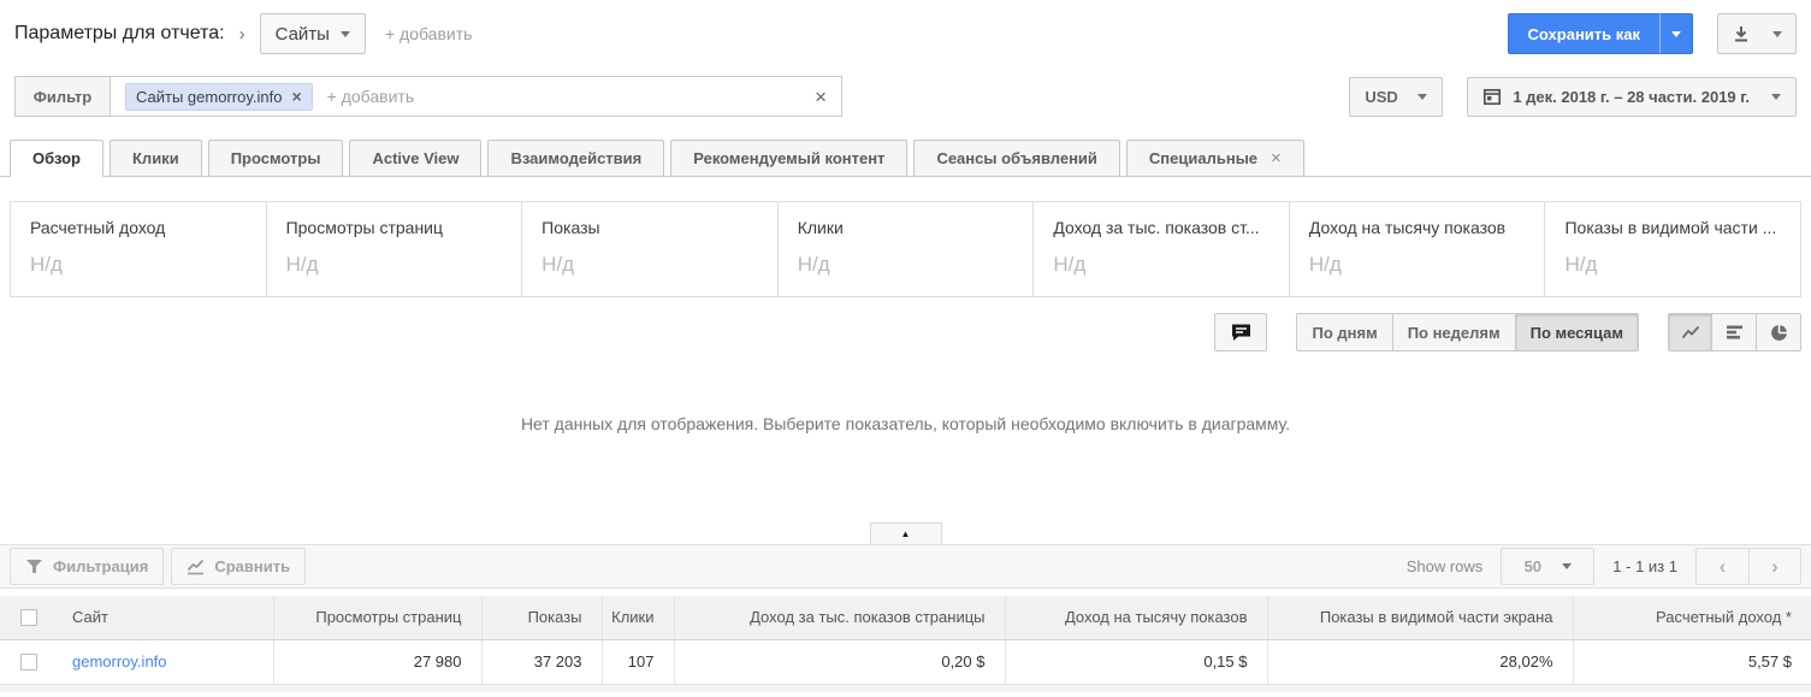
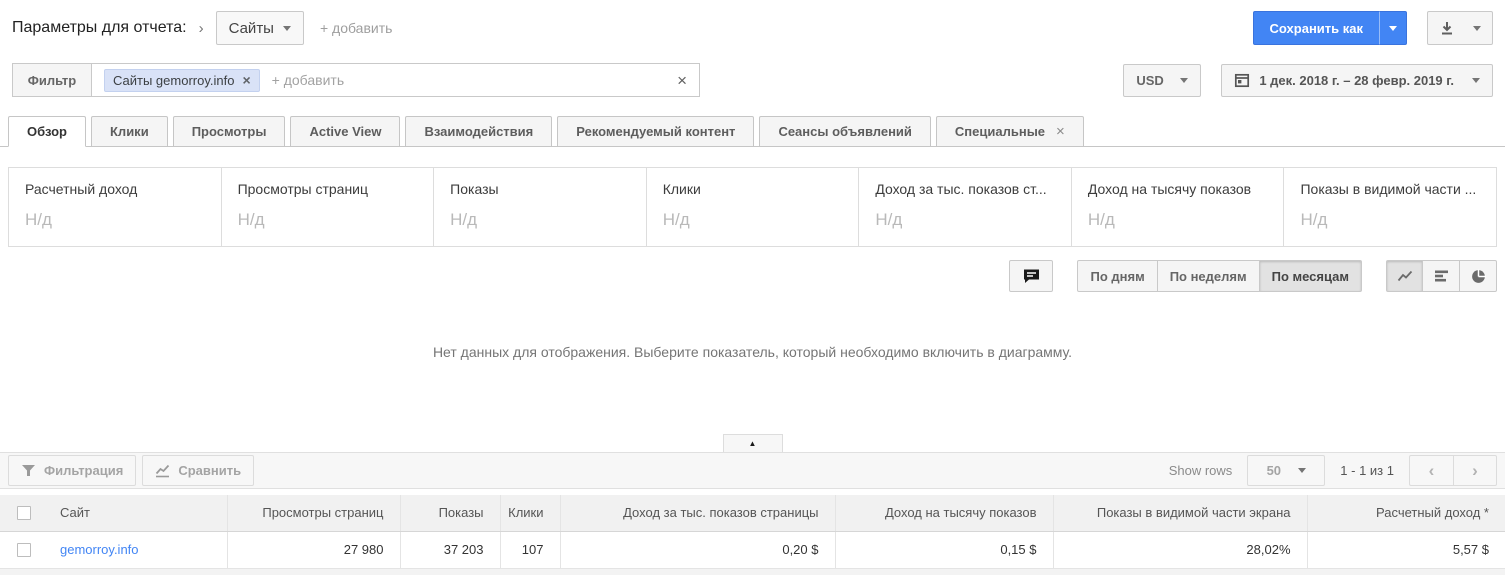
  Параметры для отчета:
  ›
  Сайты
  + добавить
  Сохранить как
  Фильтр
  Сайты gemorroy.info
  ×
  + добавить
  ×
  USD
- 1 дек. 2018 г. – 28 части. 2019 г.
+ 1 дек. 2018 г. – 28 февр. 2019 г.
  Обзор
  Клики
  Просмотры
  Active View
  Взаимодействия
  Рекомендуемый контент
  Сеансы объявлений
  Специальные
  ×
  Расчетный доход
  Н/д
  Просмотры страниц
  Н/д
  Показы
  Н/д
  Клики
  Н/д
  Доход за тыс. показов ст...
  Н/д
  Доход на тысячу показов
  Н/д
  Показы в видимой части ...
  Н/д
  По дням
  По неделям
  По месяцам
  Нет данных для отображения. Выберите показатель, который необходимо включить в диаграмму.
  ▲
  Фильтрация
  Сравнить
  Show rows
  50
  1 - 1 из 1
  ‹
  ›
  	Сайт	Просмотры страниц	Показы	Клики	Доход за тыс. показов страницы	Доход на тысячу показов	Показы в видимой части экрана	Расчетный доход *
  	gemorroy.info	27 980	37 203	107	0,20 $	0,15 $	28,02%	5,57 $
